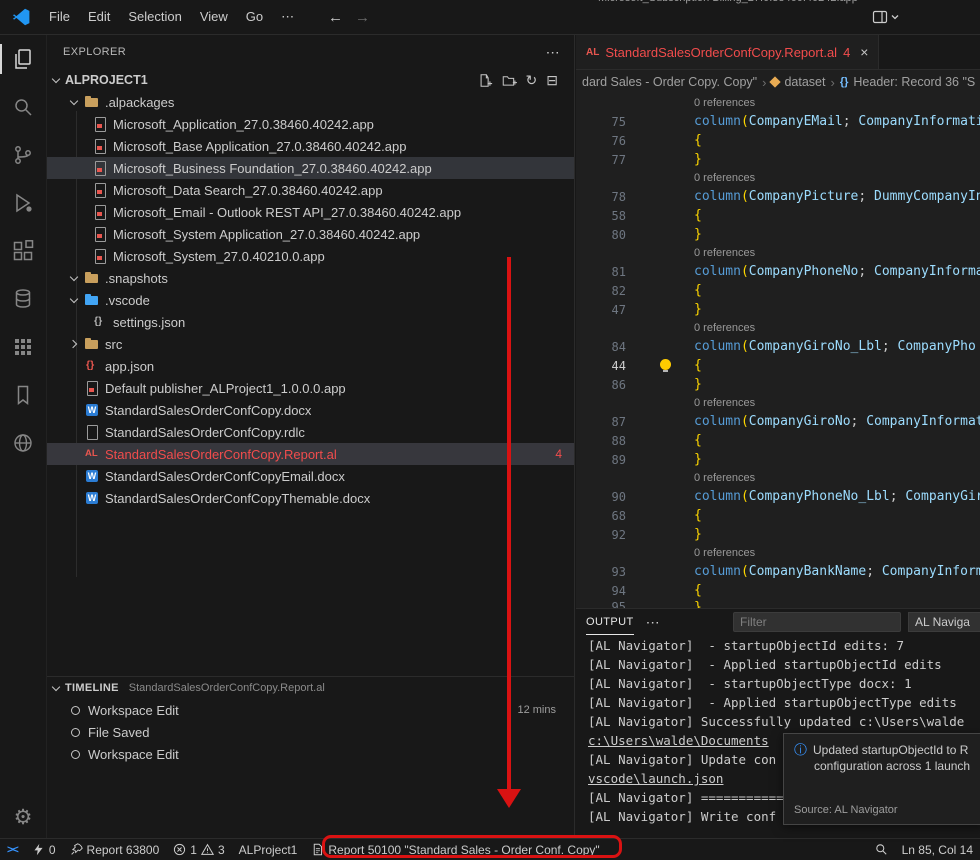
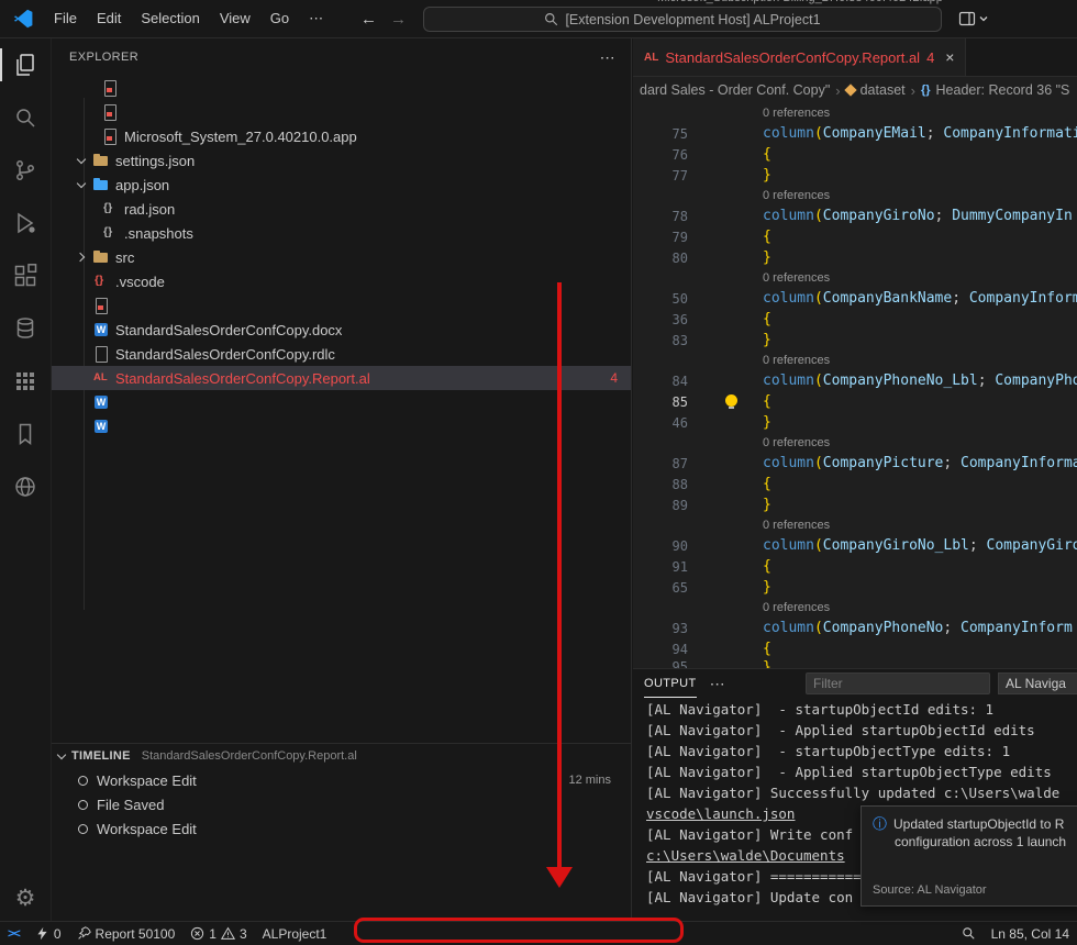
  File
  Edit
  Selection
  View
  Go
  ⋯
  ←
  →
+ [Extension Development Host] ALProject1
  ⚙
  EXPLORER
  ⋯
- ALPROJECT1
- ↻
- ⊟
- .alpackages
- Microsoft_Application_27.0.38460.40242.app
- Microsoft_Base Application_27.0.38460.40242.app
- Microsoft_Business Foundation_27.0.38460.40242.app
- Microsoft_Data Search_27.0.38460.40242.app
- Microsoft_Email - Outlook REST API_27.0.38460.40242.app
- Microsoft_System Application_27.0.38460.40242.app
  Microsoft_System_27.0.40210.0.app
- .snapshots
+ settings.json
- .vscode
+ app.json
+ rad.json
- settings.json
+ .snapshots
  src
- app.json
+ .vscode
- Default publisher_ALProject1_1.0.0.0.app
  StandardSalesOrderConfCopy.docx
  StandardSalesOrderConfCopy.rdlc
  StandardSalesOrderConfCopy.Report.al
  4
- StandardSalesOrderConfCopyEmail.docx
- StandardSalesOrderConfCopyThemable.docx
  TIMELINE
  StandardSalesOrderConfCopy.Report.al
  Workspace Edit
  12 mins
  File Saved
  Workspace Edit
  AL
  StandardSalesOrderConfCopy.Report.al
  4
  ×
- dard Sales - Order Copy. Copy"
+ dard Sales - Order Conf. Copy"
  ›
  dataset
  ›
  {}
  Header: Record 36 "S
  0 references
  75
  column(CompanyEMail; CompanyInformat
  76
  {
  77
  }
  0 references
  78
- column(CompanyPicture; DummyCompanyI
+ column(CompanyGiroNo; DummyCompanyIn
- 58
+ 79
  {
  80
  }
  0 references
- 81
+ 50
- column(CompanyPhoneNo; CompanyInform
+ column(CompanyBankName; CompanyInfor
- 82
+ 36
  {
- 47
+ 83
  }
  0 references
  84
- column(CompanyGiroNo_Lbl; CompanyPho
+ column(CompanyPhoneNo_Lbl; CompanyPh
- 44
+ 85
  {
- 86
+ 46
  }
  0 references
  87
- column(CompanyGiroNo; CompanyInforma
+ column(CompanyPicture; CompanyInform
  88
  {
  89
  }
  0 references
  90
- column(CompanyPhoneNo_Lbl; CompanyGi
+ column(CompanyGiroNo_Lbl; CompanyGir
- 68
+ 91
  {
- 92
+ 65
  }
  0 references
  93
- column(CompanyBankName; CompanyInfor
+ column(CompanyPhoneNo; CompanyInform
  94
  {
  95
  OUTPUT
  ⋯
  Filter
  AL Naviga
- [AL Navigator] - startupObjectId edits: 7
+ [AL Navigator] - startupObjectId edits: 1
  [AL Navigator] - Applied startupObjectId edits
- [AL Navigator] - startupObjectType docx: 1
+ [AL Navigator] - startupObjectType edits: 1
  [AL Navigator] - Applied startupObjectType edits
  [AL Navigator] Successfully updated c:\Users\walde
- c:\Users\walde\Documents
+ vscode\launch.json
- [AL Navigator] Update con
+ [AL Navigator] Write conf
- vscode\launch.json
+ c:\Users\walde\Documents
- [AL Navigator] Write conf
+ [AL Navigator] Update con
  ⓘ
  Updated startupObjectId to R
  configuration across 1 launch
  Source: AL Navigator
  ><
  0
- Report 63800
+ Report 50100
  1
  3
  ALProject1
- Report 50100 "Standard Sales - Order Conf. Copy"
  Ln 85, Col 14
